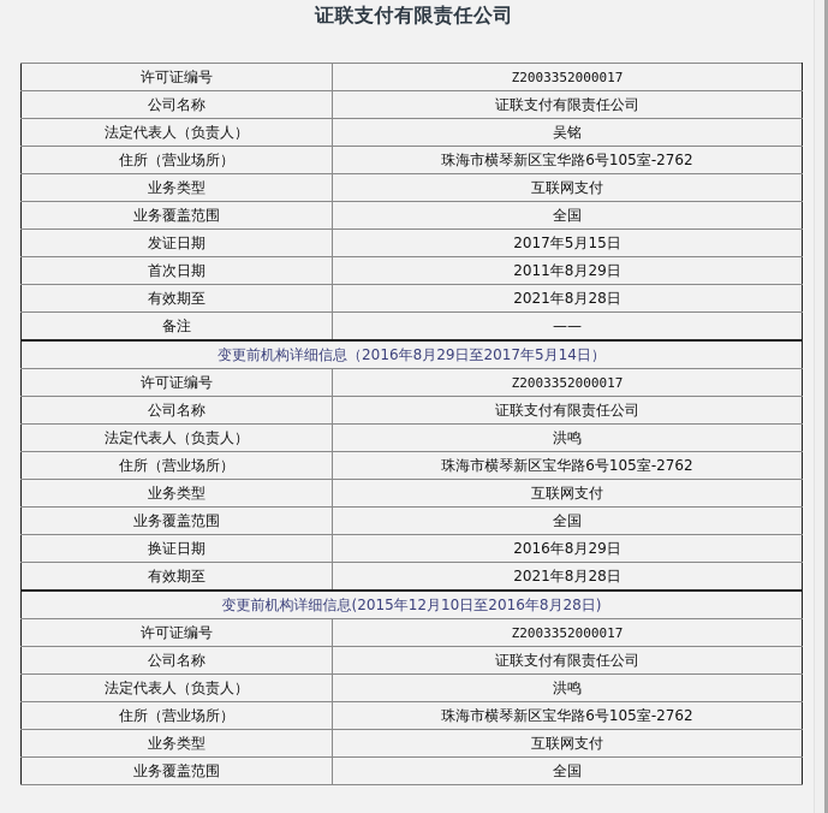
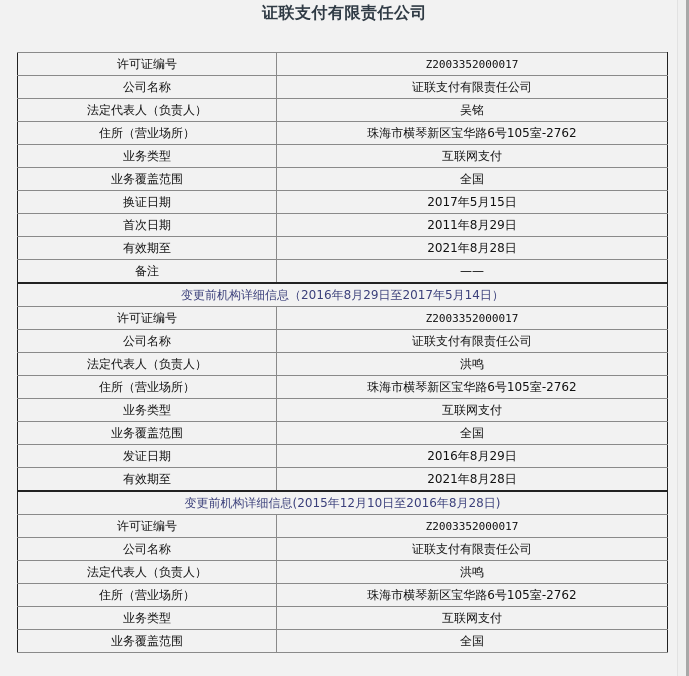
  证联支付有限责任公司
  许可证编号	Z2003352000017
  公司名称	证联支付有限责任公司
  法定代表人（负责人）	吴铭
  住所（营业场所）	珠海市横琴新区宝华路6号105室-2762
  业务类型	互联网支付
  业务覆盖范围	全国
- 发证日期	2017年5月15日
+ 换证日期	2017年5月15日
  首次日期	2011年8月29日
  有效期至	2021年8月28日
  备注	——
  变更前机构详细信息（2016年8月29日至2017年5月14日）
  许可证编号	Z2003352000017
  公司名称	证联支付有限责任公司
  法定代表人（负责人）	洪鸣
  住所（营业场所）	珠海市横琴新区宝华路6号105室-2762
  业务类型	互联网支付
  业务覆盖范围	全国
- 换证日期	2016年8月29日
+ 发证日期	2016年8月29日
  有效期至	2021年8月28日
  变更前机构详细信息(2015年12月10日至2016年8月28日)
  许可证编号	Z2003352000017
  公司名称	证联支付有限责任公司
  法定代表人（负责人）	洪鸣
  住所（营业场所）	珠海市横琴新区宝华路6号105室-2762
  业务类型	互联网支付
  业务覆盖范围	全国
